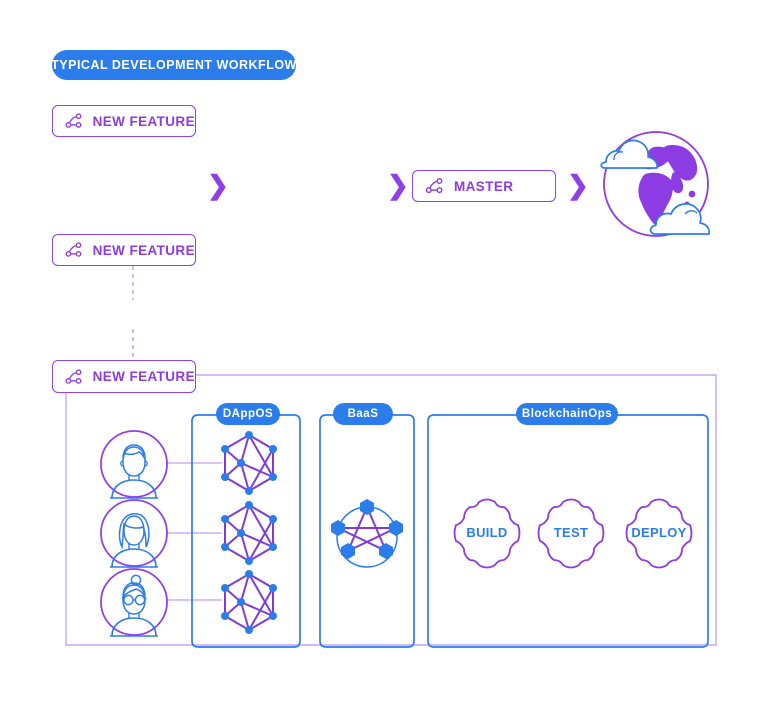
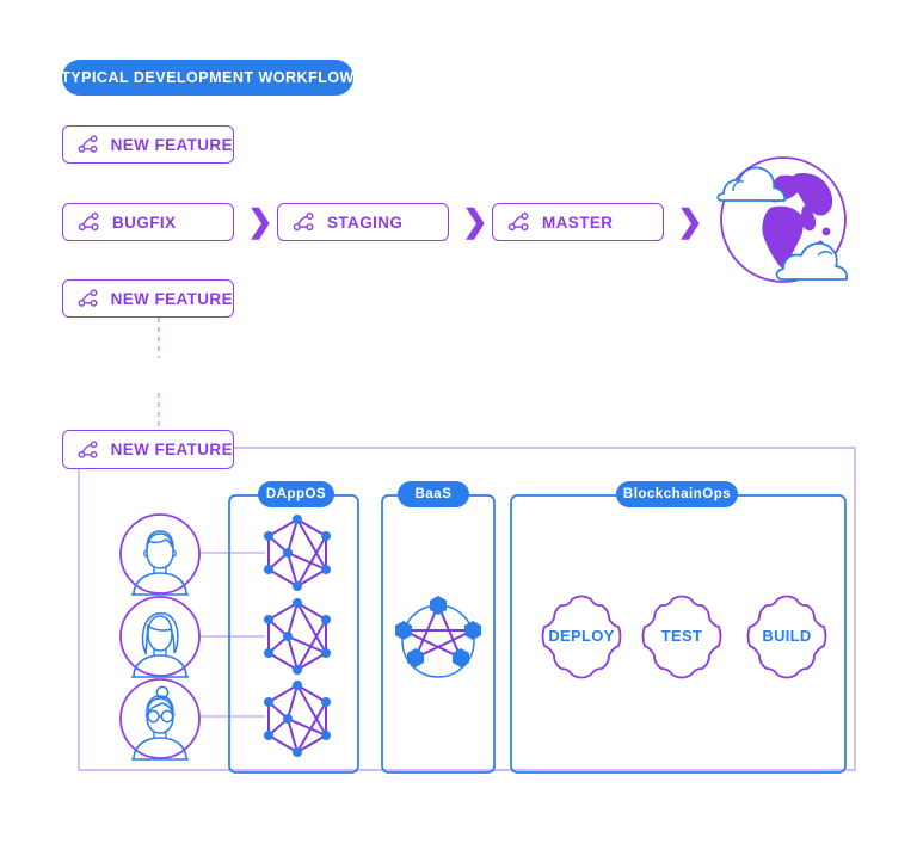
  TYPICAL DEVELOPMENT WORKFLOW
  NEW FEATURE
+ BUGFIX
  ❯
+ STAGING
  ❯
  MASTER
  ❯
  NEW FEATURE
  NEW FEATURE
  DAppOS
  BaaS
  BlockchainOps
- BUILD
+ DEPLOY
  TEST
- DEPLOY
+ BUILD
